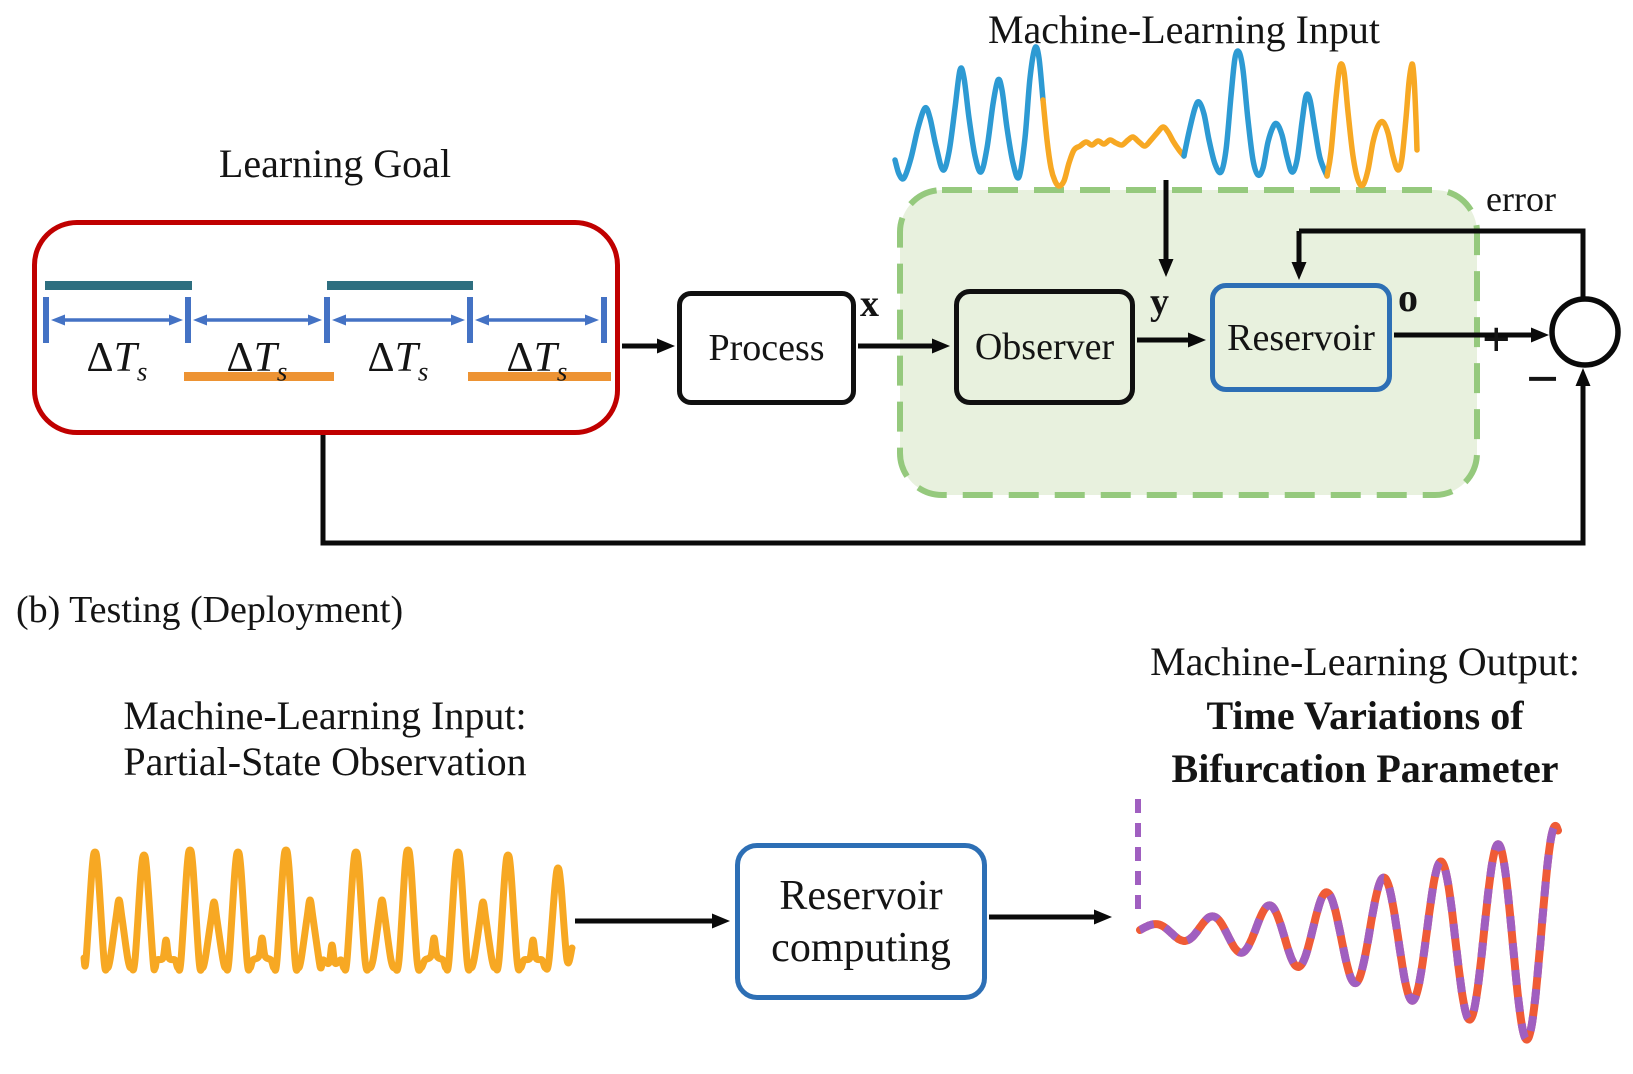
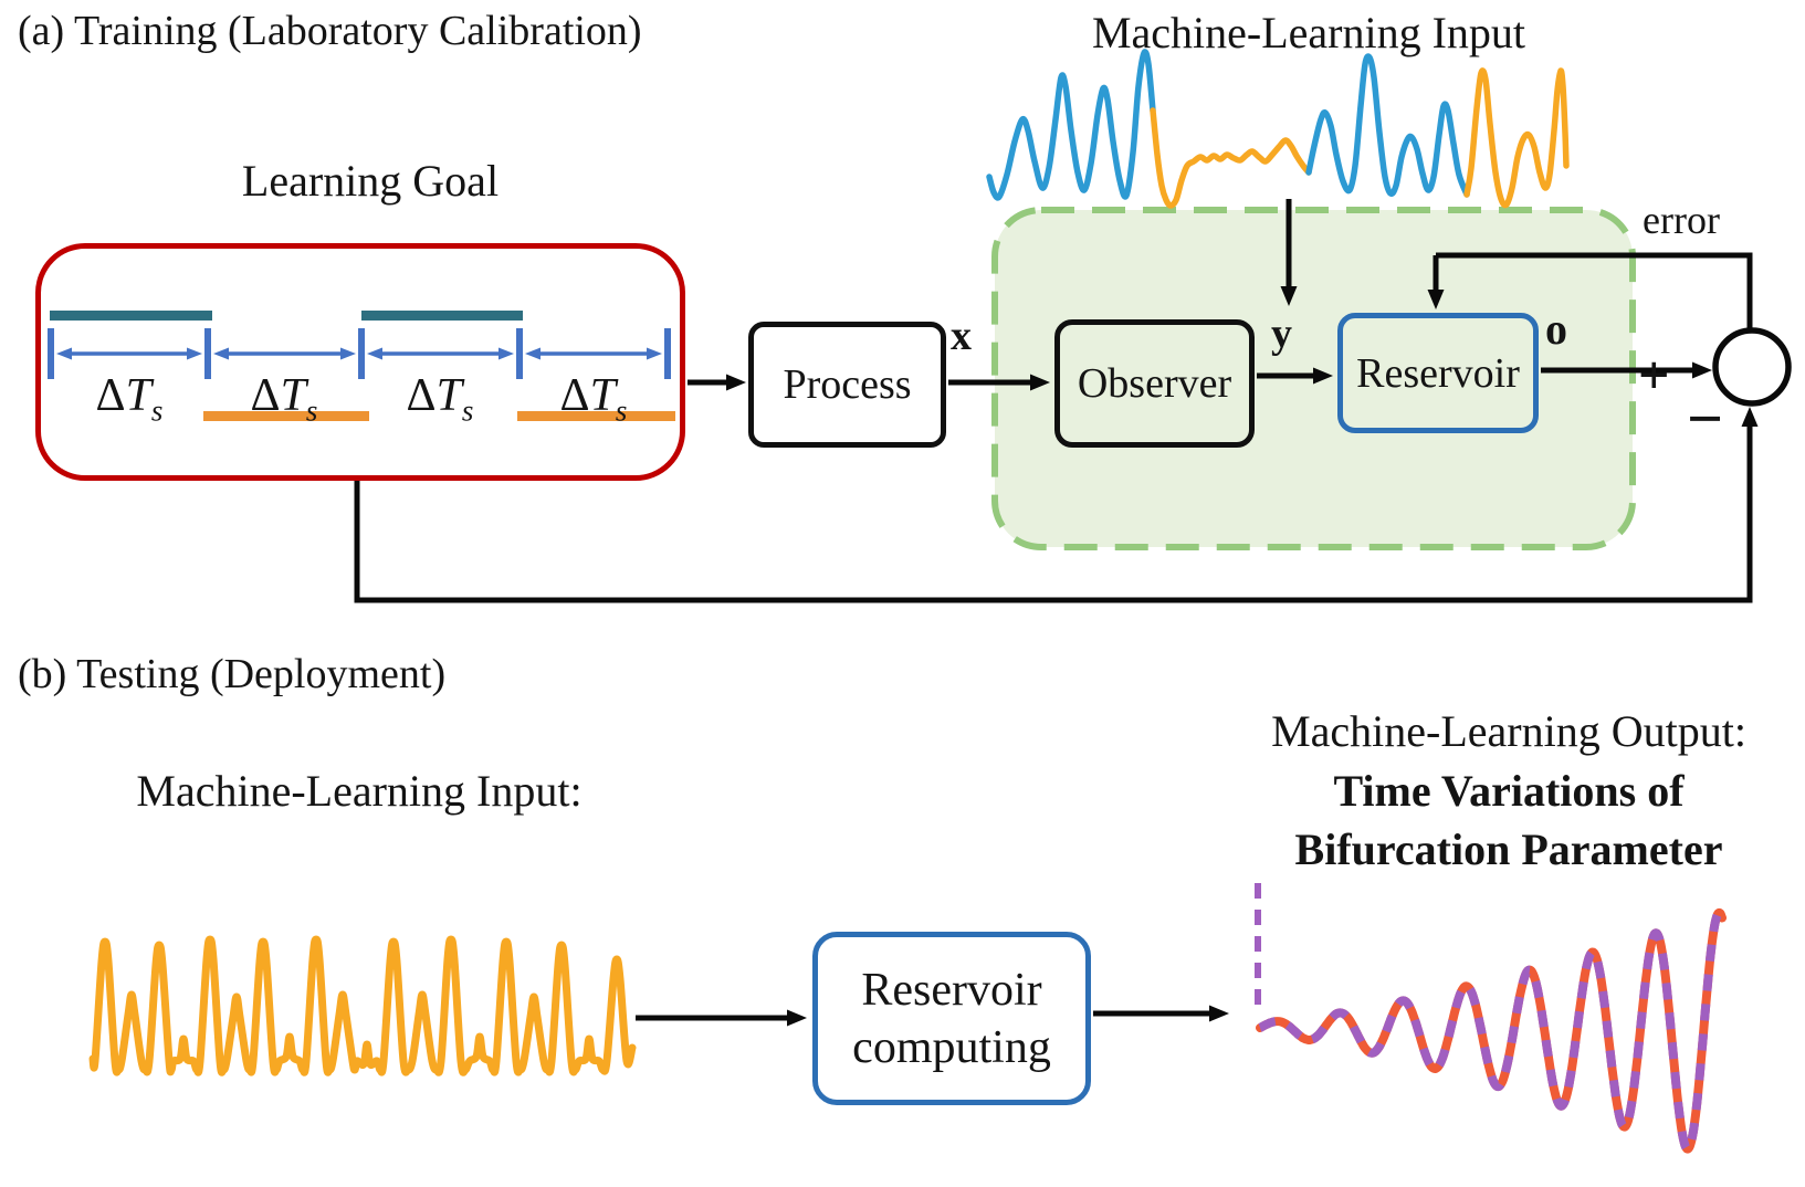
+ (a) Training (Laboratory Calibration)
  Machine-Learning Input
  Learning Goal
  ΔTs
  ΔTs
  ΔTs
  ΔTs
  Process
  Observer
  Reservoir
  x
  y
  o
  error
  +
  −
  (b) Testing (Deployment)
  Machine-Learning Input:
- Partial-State Observation
  Reservoir
  computing
  Machine-Learning Output:
  Time Variations of
  Bifurcation Parameter
